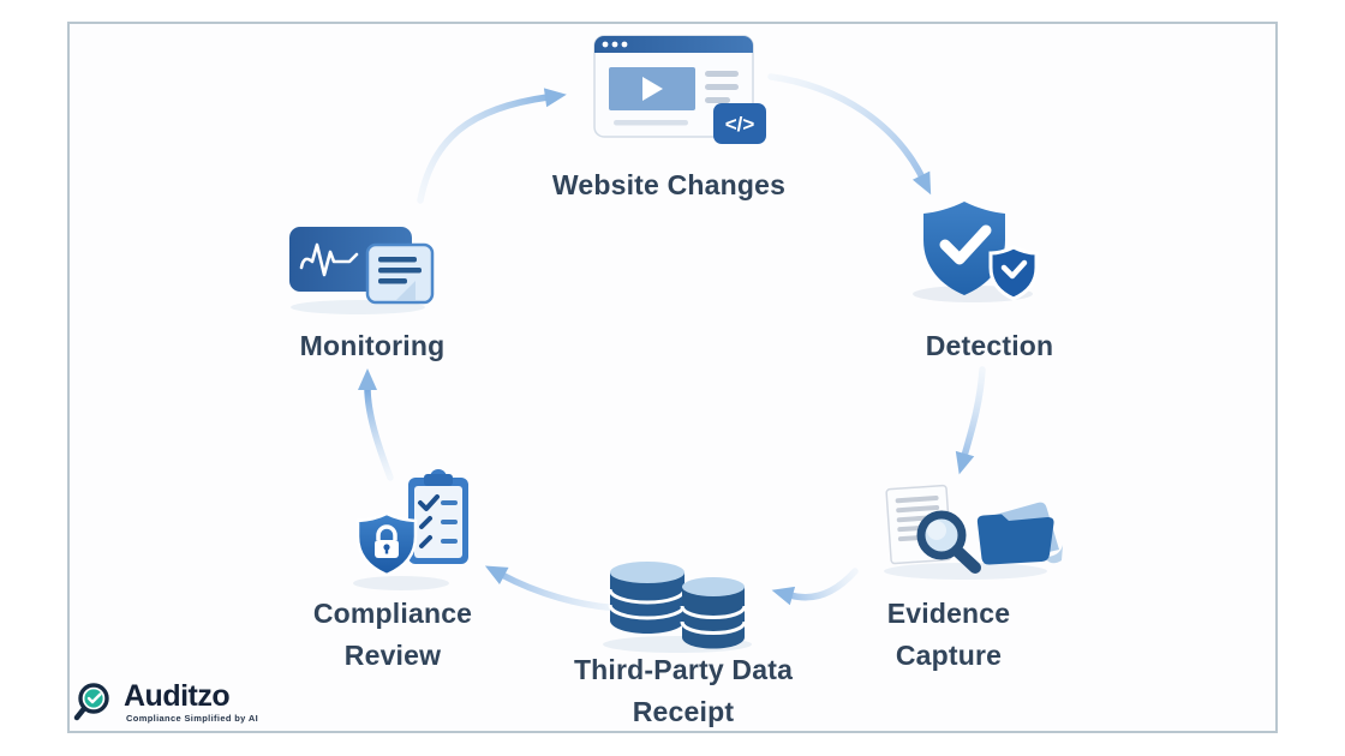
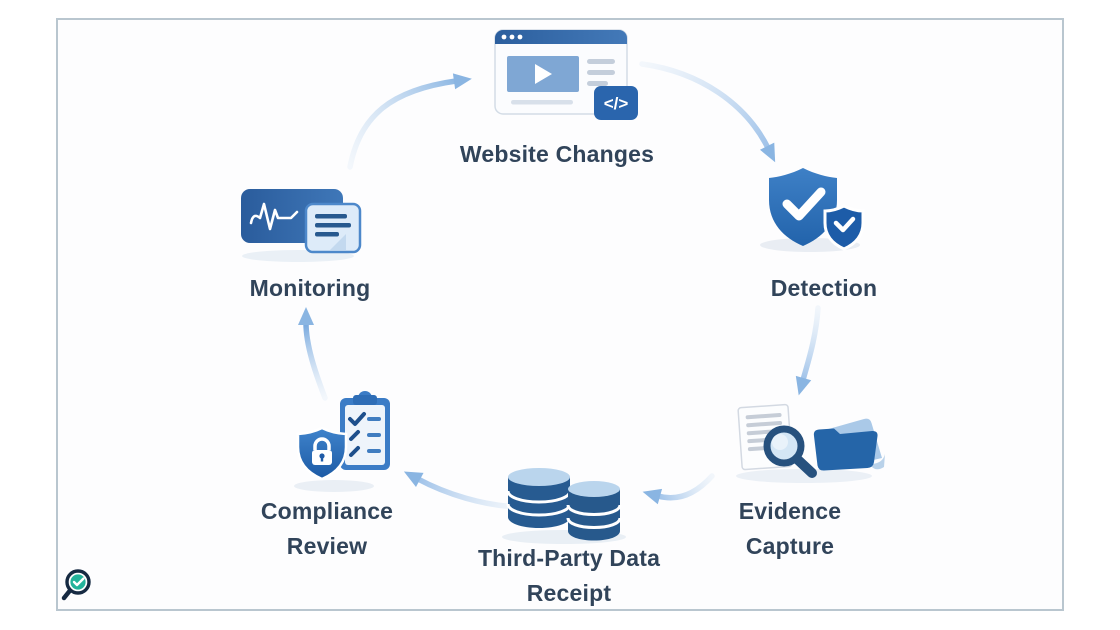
  </>
  Website Changes
  Detection
  Evidence
  Capture
  Third-Party Data
  Receipt
  Compliance
  Review
  Monitoring
- Auditzo
- Compliance Simplified by AI
